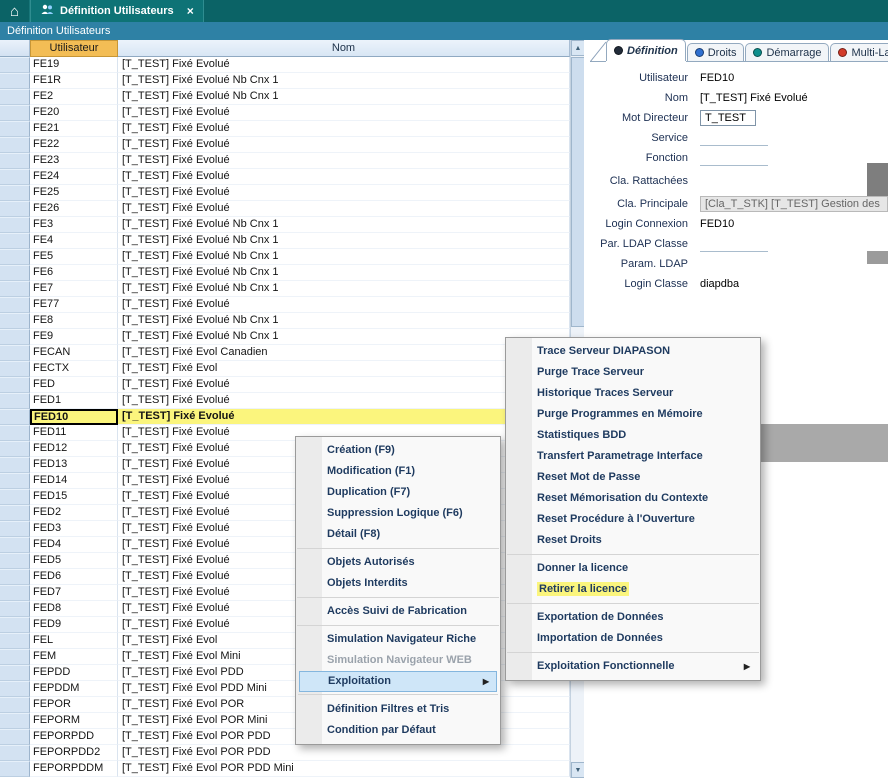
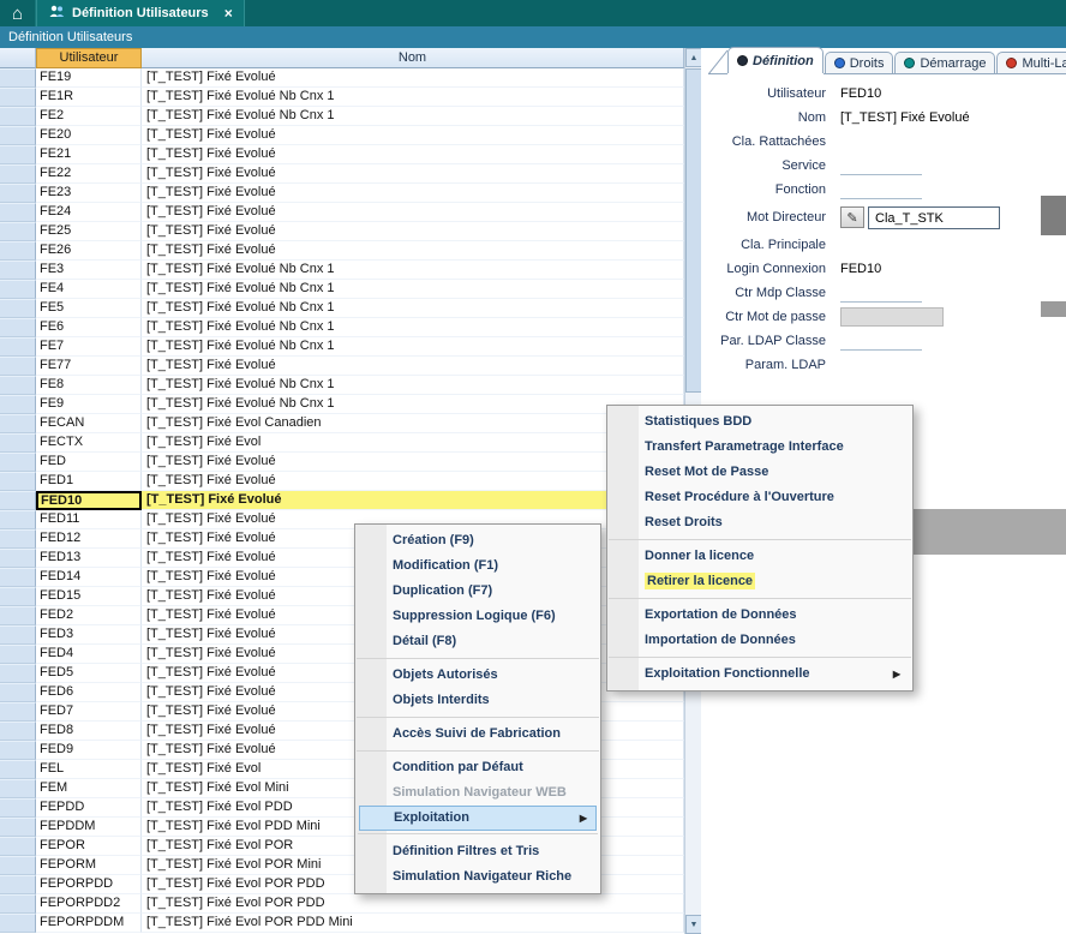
  ⌂
  Définition Utilisateurs
  ×
  Définition Utilisateurs
  Utilisateur
  Nom
  FE19
  [T_TEST] Fixé Evolué
  FE1R
  [T_TEST] Fixé Evolué Nb Cnx 1
  FE2
  [T_TEST] Fixé Evolué Nb Cnx 1
  FE20
  [T_TEST] Fixé Evolué
  FE21
  [T_TEST] Fixé Evolué
  FE22
  [T_TEST] Fixé Evolué
  FE23
  [T_TEST] Fixé Evolué
  FE24
  [T_TEST] Fixé Evolué
  FE25
  [T_TEST] Fixé Evolué
  FE26
  [T_TEST] Fixé Evolué
  FE3
  [T_TEST] Fixé Evolué Nb Cnx 1
  FE4
  [T_TEST] Fixé Evolué Nb Cnx 1
  FE5
  [T_TEST] Fixé Evolué Nb Cnx 1
  FE6
  [T_TEST] Fixé Evolué Nb Cnx 1
  FE7
  [T_TEST] Fixé Evolué Nb Cnx 1
  FE77
  [T_TEST] Fixé Evolué
  FE8
  [T_TEST] Fixé Evolué Nb Cnx 1
  FE9
  [T_TEST] Fixé Evolué Nb Cnx 1
  FECAN
  [T_TEST] Fixé Evol Canadien
  FECTX
  [T_TEST] Fixé Evol
  FED
  [T_TEST] Fixé Evolué
  FED1
  [T_TEST] Fixé Evolué
  FED10
  [T_TEST] Fixé Evolué
  FED11
  [T_TEST] Fixé Evolué
  FED12
  [T_TEST] Fixé Evolué
  FED13
  [T_TEST] Fixé Evolué
  FED14
  [T_TEST] Fixé Evolué
  FED15
  [T_TEST] Fixé Evolué
  FED2
  [T_TEST] Fixé Evolué
  FED3
  [T_TEST] Fixé Evolué
  FED4
  [T_TEST] Fixé Evolué
  FED5
  [T_TEST] Fixé Evolué
  FED6
  [T_TEST] Fixé Evolué
  FED7
  [T_TEST] Fixé Evolué
  FED8
  [T_TEST] Fixé Evolué
  FED9
  [T_TEST] Fixé Evolué
  FEL
  [T_TEST] Fixé Evol
  FEM
  [T_TEST] Fixé Evol Mini
  FEPDD
  [T_TEST] Fixé Evol PDD
  FEPDDM
  [T_TEST] Fixé Evol PDD Mini
  FEPOR
  [T_TEST] Fixé Evol POR
  FEPORM
  [T_TEST] Fixé Evol POR Mini
  FEPORPDD
  [T_TEST] Fixé Evol POR PDD
  FEPORPDD2
  [T_TEST] Fixé Evol POR PDD
  FEPORPDDM
  [T_TEST] Fixé Evol POR PDD Mini
  Définition
  Droits
  Démarrage
  Multi-L
  Utilisateur
  FED10
  Nom
  [T_TEST] Fixé Evolué
- Mot Directeur
+ Cla. Rattachées
- T_TEST
  Service
  Fonction
- Cla. Rattachées
+ Mot Directeur
+ ✎
+ Cla_T_STK
  Cla. Principale
- [Cla_T_STK] [T_TEST] Gestion des
  Login Connexion
  FED10
+ Ctr Mdp Classe
+ Ctr Mot de passe
  Par. LDAP Classe
  Param. LDAP
- Login Classe
- diapdba
  Création (F9)
  Modification (F1)
  Duplication (F7)
  Suppression Logique (F6)
  Détail (F8)
  Objets Autorisés
  Objets Interdits
  Accès Suivi de Fabrication
- Simulation Navigateur Riche
+ Condition par Défaut
  Simulation Navigateur WEB
  Exploitation
  ▶
  Définition Filtres et Tris
- Condition par Défaut
+ Simulation Navigateur Riche
- Trace Serveur DIAPASON
- Purge Trace Serveur
- Historique Traces Serveur
- Purge Programmes en Mémoire
  Statistiques BDD
  Transfert Parametrage Interface
  Reset Mot de Passe
- Reset Mémorisation du Contexte
  Reset Procédure à l'Ouverture
  Reset Droits
  Donner la licence
  Retirer la licence
  Exportation de Données
  Importation de Données
  Exploitation Fonctionnelle
  ▶
